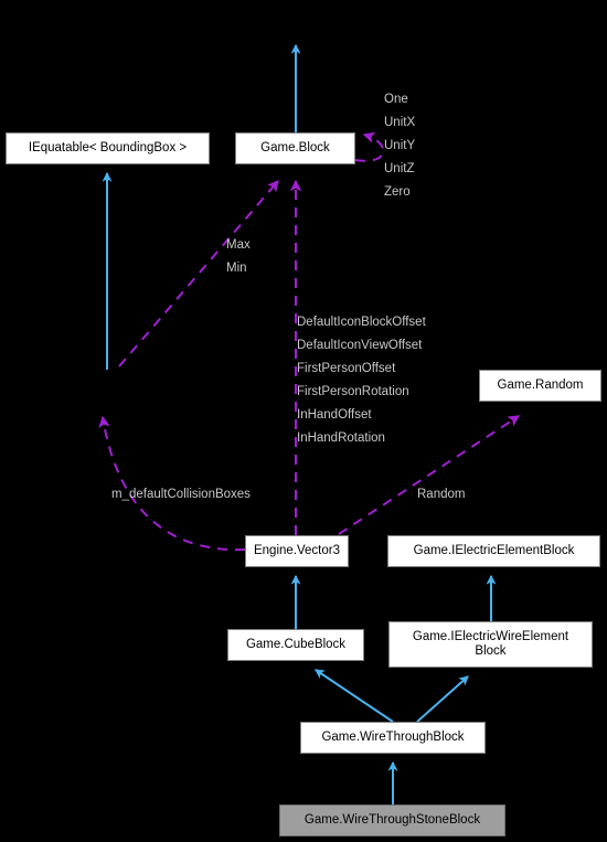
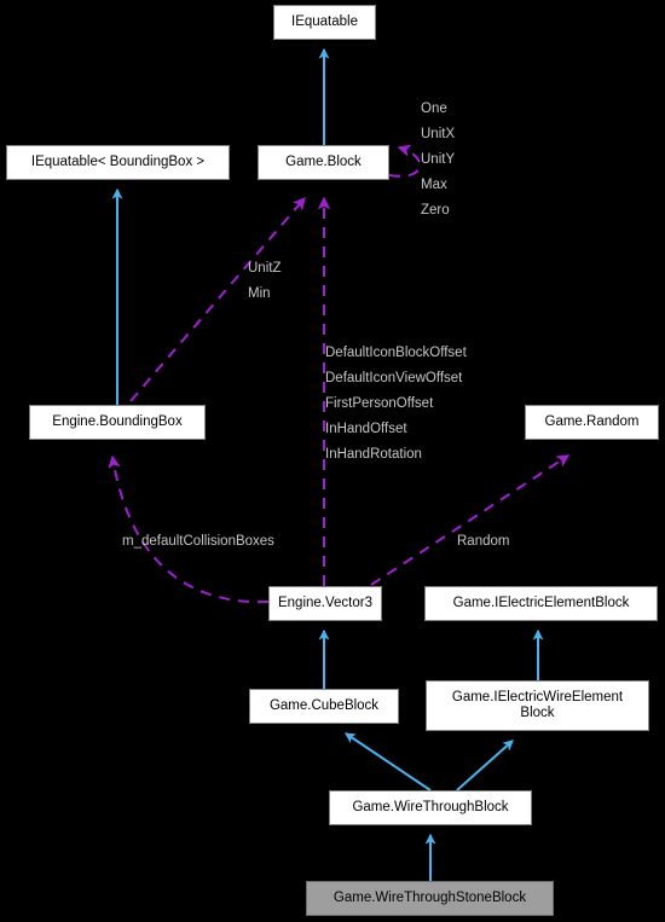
+ IEquatable
  IEquatable< BoundingBox >
  Game.Block
+ Engine.BoundingBox
  Game.Random
  Engine.Vector3
  Game.IElectricElementBlock
  Game.CubeBlock
  Game.IElectricWireElement
  Block
  Game.WireThroughBlock
  Game.WireThroughStoneBlock
  One
  UnitX
  UnitY
- UnitZ
+ Max
  Zero
- Max
+ UnitZ
  Min
  DefaultIconBlockOffset
  DefaultIconViewOffset
  FirstPersonOffset
- FirstPersonRotation
  InHandOffset
  InHandRotation
  m_defaultCollisionBoxes
  Random
